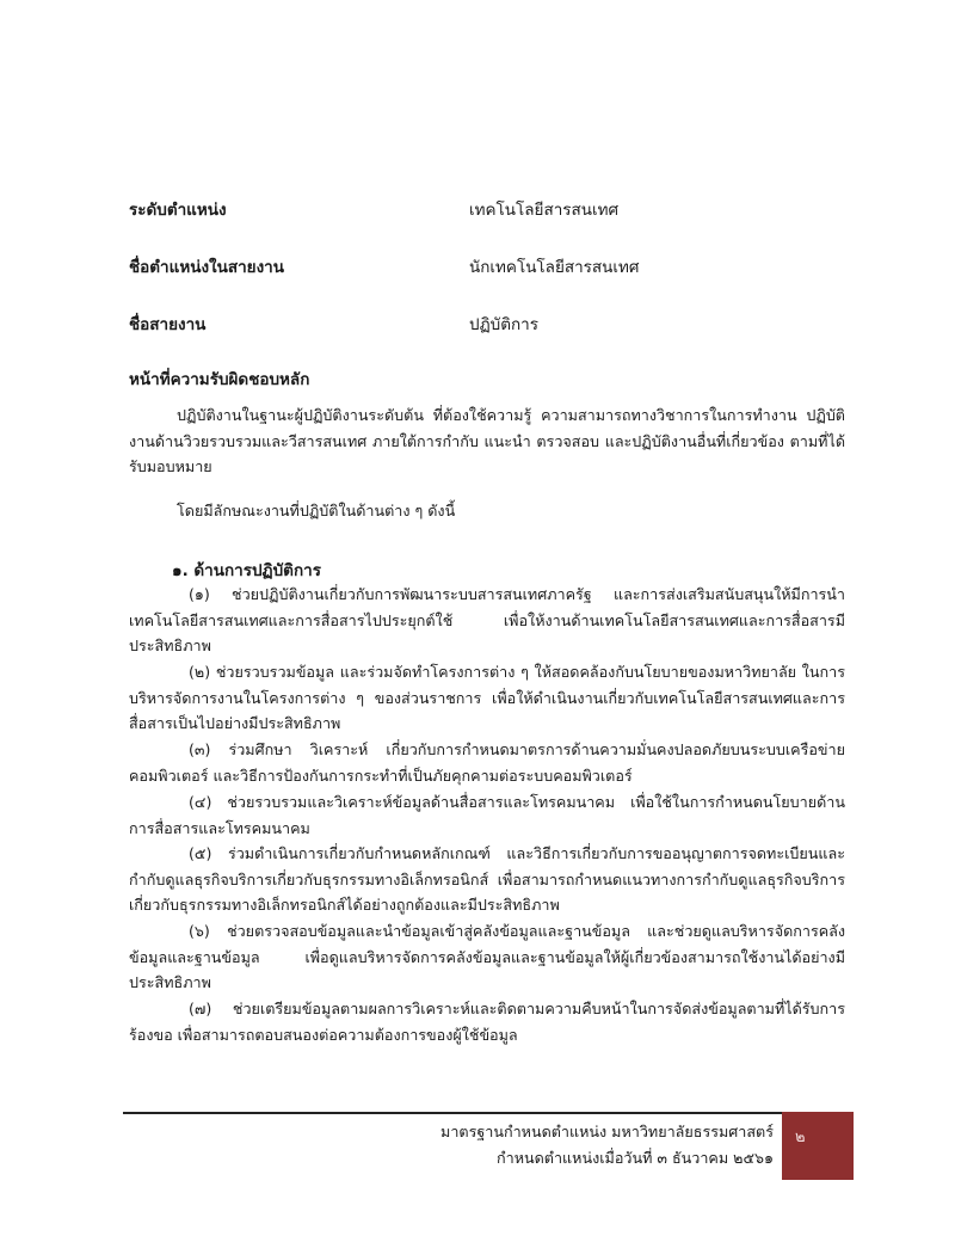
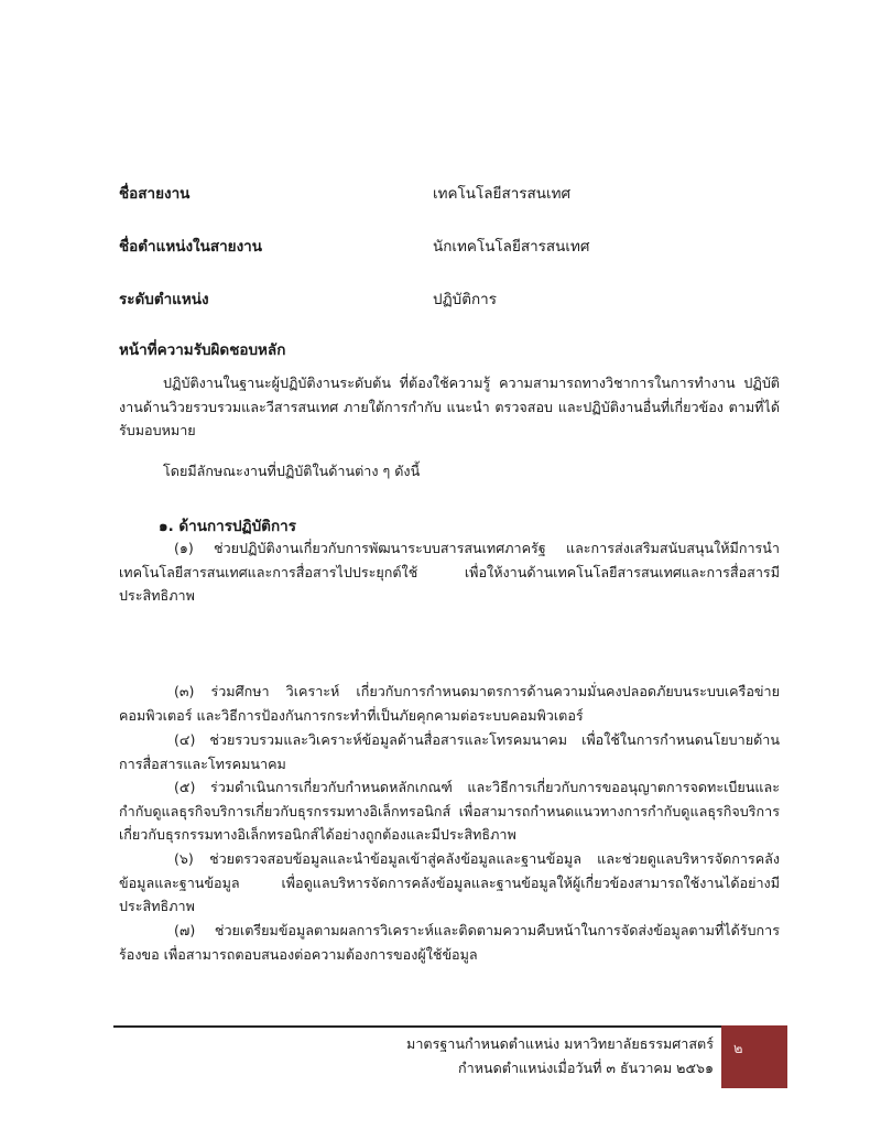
- ระดับตำแหน่ง
+ ชื่อสายงาน
  เทคโนโลยีสารสนเทศ
  ชื่อตำแหน่งในสายงาน
  นักเทคโนโลยีสารสนเทศ
- ชื่อสายงาน
+ ระดับตำแหน่ง
  ปฏิบัติการ
  หน้าที่ความรับผิดชอบหลัก
  ปฏิบัติงานในฐานะผู้ปฏิบัติงานระดับต้น ที่ต้องใช้ความรู้ ความสามารถทางวิชาการในการทำงาน ปฏิบัติงานด้านวิวยรวบรวมและวีสารสนเทศ ภายใต้การกำกับ แนะนำ ตรวจสอบ และปฏิบัติงานอื่นที่เกี่ยวข้อง ตามที่ได้รับมอบหมาย
  โดยมีลักษณะงานที่ปฏิบัติในด้านต่าง ๆ ดังนี้
  ๑. ด้านการปฏิบัติการ
  (๑) ช่วยปฏิบัติงานเกี่ยวกับการพัฒนาระบบสารสนเทศภาครัฐ และการส่งเสริมสนับสนุนให้มีการนำเทคโนโลยีสารสนเทศและการสื่อสารไปประยุกต์ใช้ เพื่อให้งานด้านเทคโนโลยีสารสนเทศและการสื่อสารมีประสิทธิภาพ
- (๒) ช่วยรวบรวมข้อมูล และร่วมจัดทำโครงการต่าง ๆ ให้สอดคล้องกับนโยบายของมหาวิทยาลัย ในการบริหารจัดการงานในโครงการต่าง ๆ ของส่วนราชการ เพื่อให้ดำเนินงานเกี่ยวกับเทคโนโลยีสารสนเทศและการสื่อสารเป็นไปอย่างมีประสิทธิภาพ
  (๓) ร่วมศึกษา วิเคราะห์ เกี่ยวกับการกำหนดมาตรการด้านความมั่นคงปลอดภัยบนระบบเครือข่ายคอมพิวเตอร์ และวิธีการป้องกันการกระทำที่เป็นภัยคุกคามต่อระบบคอมพิวเตอร์
  (๔) ช่วยรวบรวมและวิเคราะห์ข้อมูลด้านสื่อสารและโทรคมนาคม เพื่อใช้ในการกำหนดนโยบายด้านการสื่อสารและโทรคมนาคม
  (๕) ร่วมดำเนินการเกี่ยวกับกำหนดหลักเกณฑ์ และวิธีการเกี่ยวกับการขออนุญาตการจดทะเบียนและกำกับดูแลธุรกิจบริการเกี่ยวกับธุรกรรมทางอิเล็กทรอนิกส์ เพื่อสามารถกำหนดแนวทางการกำกับดูแลธุรกิจบริการเกี่ยวกับธุรกรรมทางอิเล็กทรอนิกส์ได้อย่างถูกต้องและมีประสิทธิภาพ
  (๖) ช่วยตรวจสอบข้อมูลและนำข้อมูลเข้าสู่คลังข้อมูลและฐานข้อมูล และช่วยดูแลบริหารจัดการคลังข้อมูลและฐานข้อมูล เพื่อดูแลบริหารจัดการคลังข้อมูลและฐานข้อมูลให้ผู้เกี่ยวข้องสามารถใช้งานได้อย่างมีประสิทธิภาพ
  (๗) ช่วยเตรียมข้อมูลตามผลการวิเคราะห์และติดตามความคืบหน้าในการจัดส่งข้อมูลตามที่ได้รับการร้องขอ เพื่อสามารถตอบสนองต่อความต้องการของผู้ใช้ข้อมูล
  มาตรฐานกำหนดตำแหน่ง มหาวิทยาลัยธรรมศาสตร์
  กำหนดตำแหน่งเมื่อวันที่ ๓ ธันวาคม ๒๕๖๑
  ๒
